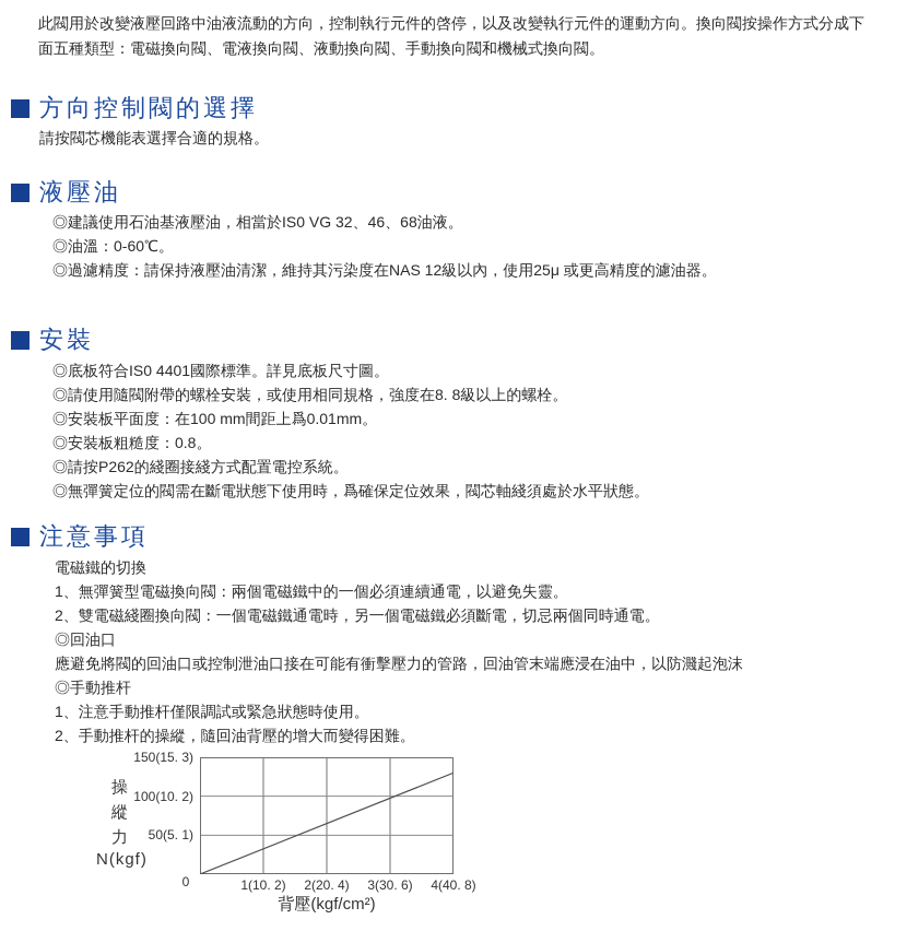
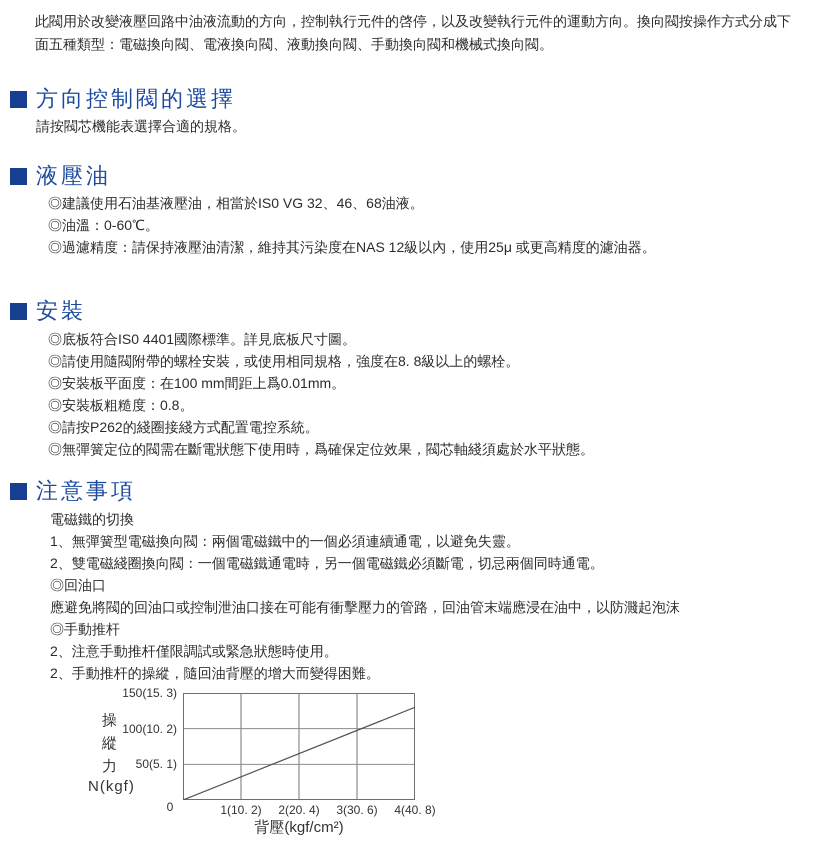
  此閥用於改變液壓回路中油液流動的方向，控制執行元件的啓停，以及改變執行元件的運動方向。換向閥按操作方式分成下面五種類型：電磁換向閥、電液換向閥、液動換向閥、手動換向閥和機械式換向閥。
  方向控制閥的選擇
  請按閥芯機能表選擇合適的規格。
  液壓油
  ◎建議使用石油基液壓油，相當於IS0 VG 32、46、68油液。
  ◎油溫：0-60℃。
  ◎過濾精度：請保持液壓油清潔，維持其污染度在NAS 12級以內，使用25μ 或更高精度的濾油器。
  安裝
  ◎底板符合IS0 4401國際標準。詳見底板尺寸圖。
  ◎請使用隨閥附帶的螺栓安裝，或使用相同規格，強度在8. 8級以上的螺栓。
  ◎安裝板平面度：在100 mm間距上爲0.01mm。
  ◎安裝板粗糙度：0.8。
  ◎請按P262的綫圈接綫方式配置電控系統。
  ◎無彈簧定位的閥需在斷電狀態下使用時，爲確保定位效果，閥芯軸綫須處於水平狀態。
  注意事項
  電磁鐵的切換
  1、無彈簧型電磁換向閥：兩個電磁鐵中的一個必須連續通電，以避免失靈。
  2、雙電磁綫圈換向閥：一個電磁鐵通電時，另一個電磁鐵必須斷電，切忌兩個同時通電。
  ◎回油口
  應避免將閥的回油口或控制泄油口接在可能有衝擊壓力的管路，回油管末端應浸在油中，以防濺起泡沫
  ◎手動推杆
- 1、注意手動推杆僅限調試或緊急狀態時使用。
+ 2、注意手動推杆僅限調試或緊急狀態時使用。
  2、手動推杆的操縱，隨回油背壓的增大而變得困難。
  操
  縱
  力
  N(kgf)
  150(15. 3)
  100(10. 2)
  50(5. 1)
  0
  1(10. 2)
  2(20. 4)
  3(30. 6)
  4(40. 8)
  背壓(kgf/cm²)
